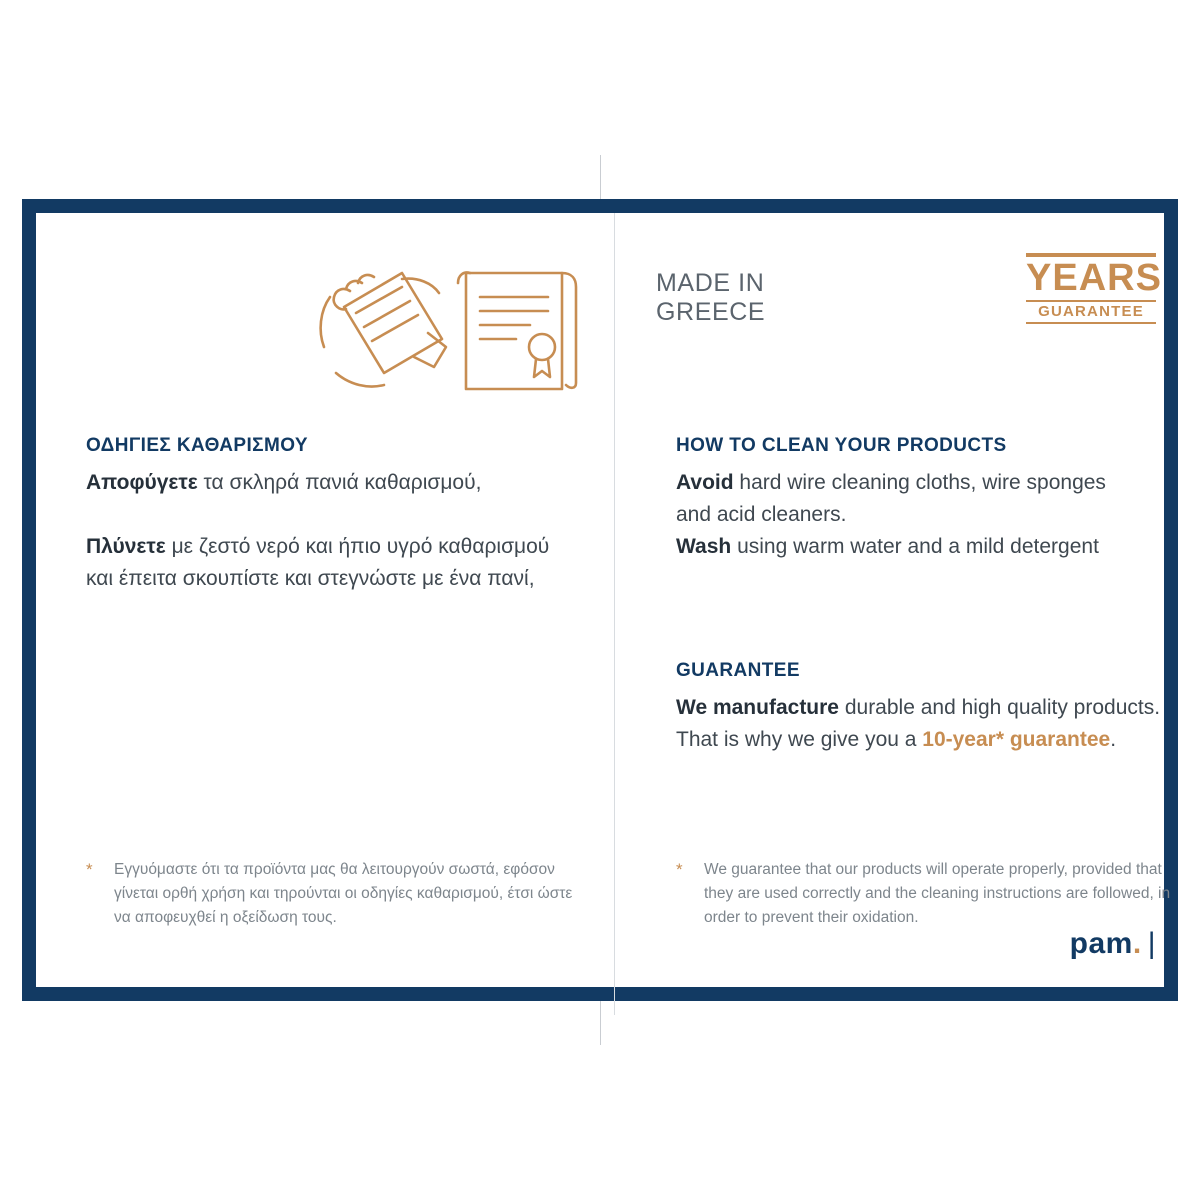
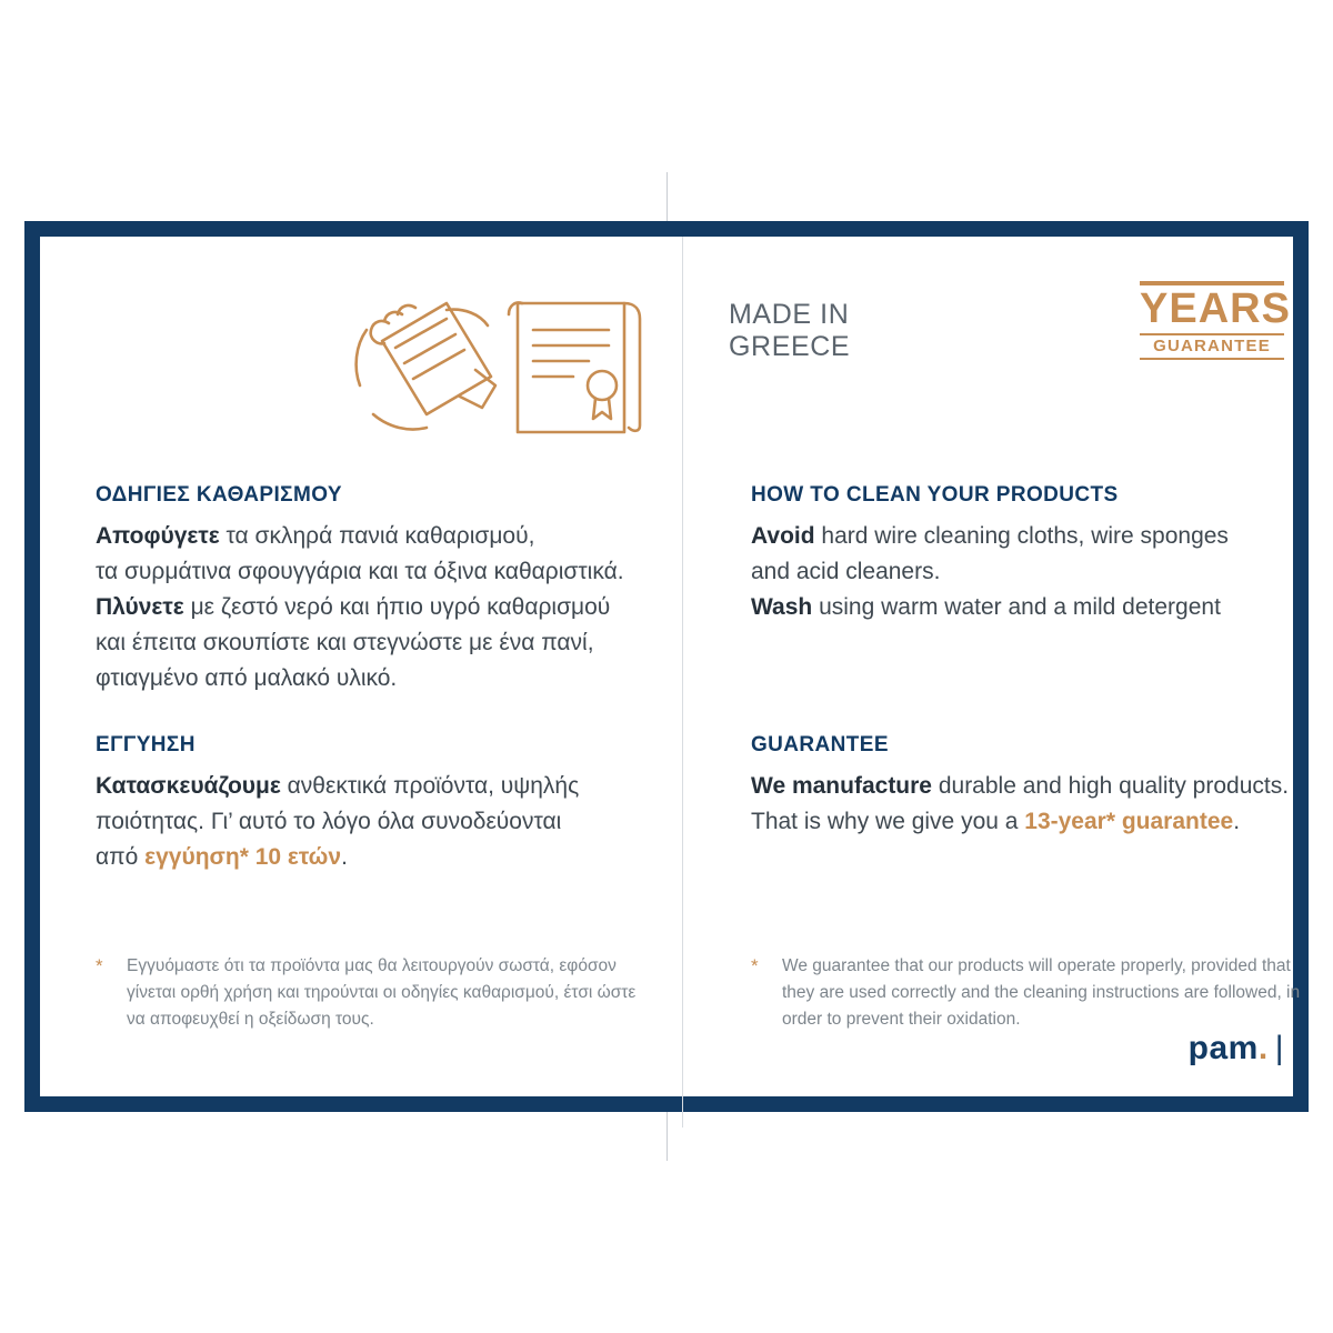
  ΟΔΗΓΙΕΣ ΚΑΘΑΡΙΣΜΟΥ
  Αποφύγετε τα σκληρά πανιά καθαρισμού,
+ τα συρμάτινα σφουγγάρια και τα όξινα καθαριστικά.
  Πλύνετε με ζεστό νερό και ήπιο υγρό καθαρισμού
  και έπειτα σκουπίστε και στεγνώστε με ένα πανί,
+ φτιαγμένο από μαλακό υλικό.
+ ΕΓΓΥΗΣΗ
+ Κατασκευάζουμε ανθεκτικά προϊόντα, υψηλής
+ ποιότητας. Γι’ αυτό το λόγο όλα συνοδεύονται
+ από εγγύηση* 10 ετών.
  *
  Εγγυόμαστε ότι τα προϊόντα μας θα λειτουργούν σωστά, εφόσον γίνεται ορθή χρήση και τηρούνται οι οδηγίες καθαρισμού, έτσι ώστε να αποφευχθεί η οξείδωση τους.
  MADE IN
  GREECE
  YEARS
  GUARANTEE
  HOW TO CLEAN YOUR PRODUCTS
  Avoid hard wire cleaning cloths, wire sponges
  and acid cleaners.
  Wash using warm water and a mild detergent
  GUARANTEE
  We manufacture durable and high quality products.
- That is why we give you a 10-year* guarantee.
+ That is why we give you a 13-year* guarantee.
  *
  We guarantee that our products will operate properly, provided that they are used correctly and the cleaning instructions are followed, in order to prevent their oxidation.
  pam. |
